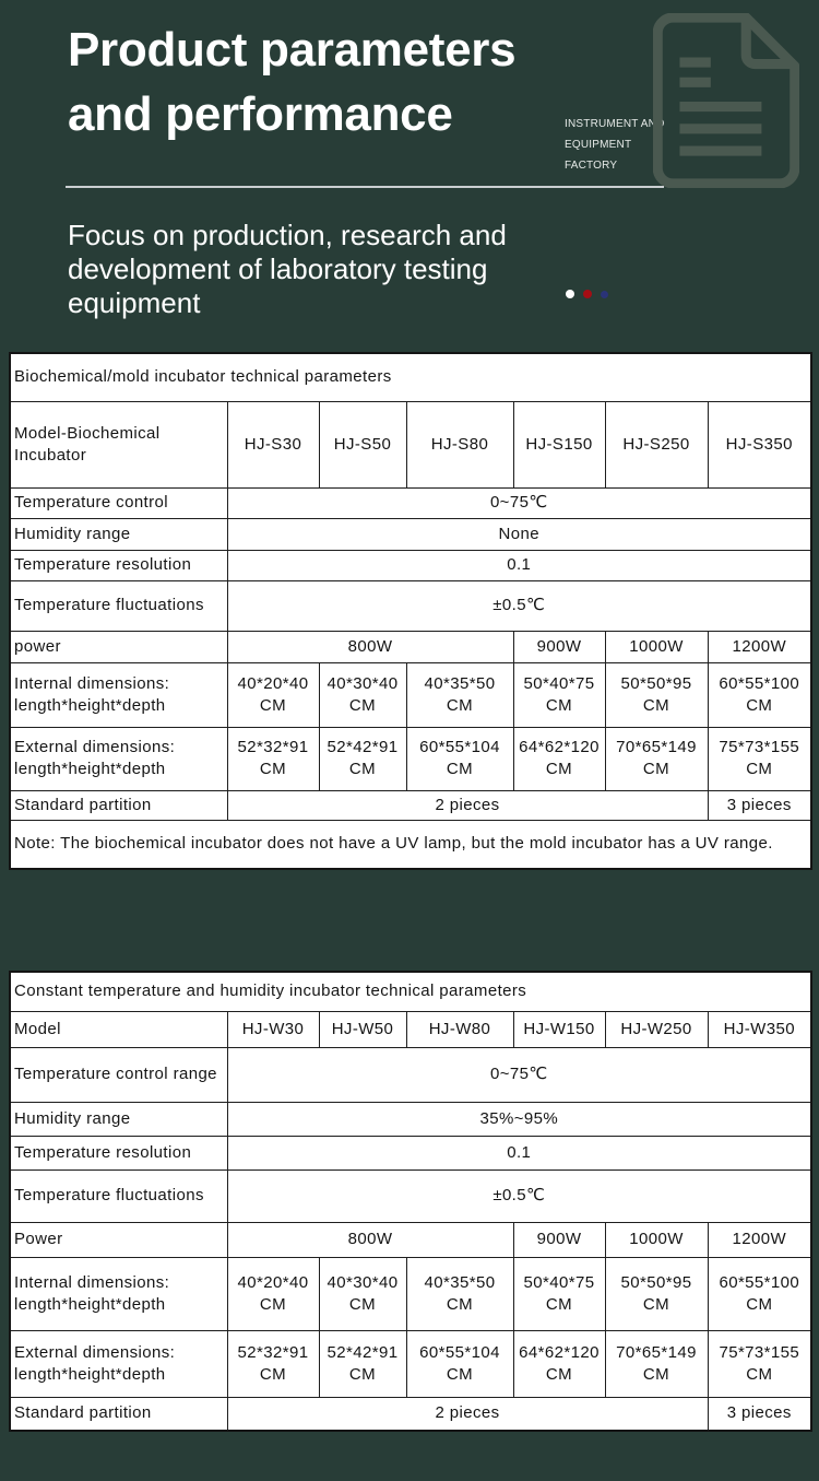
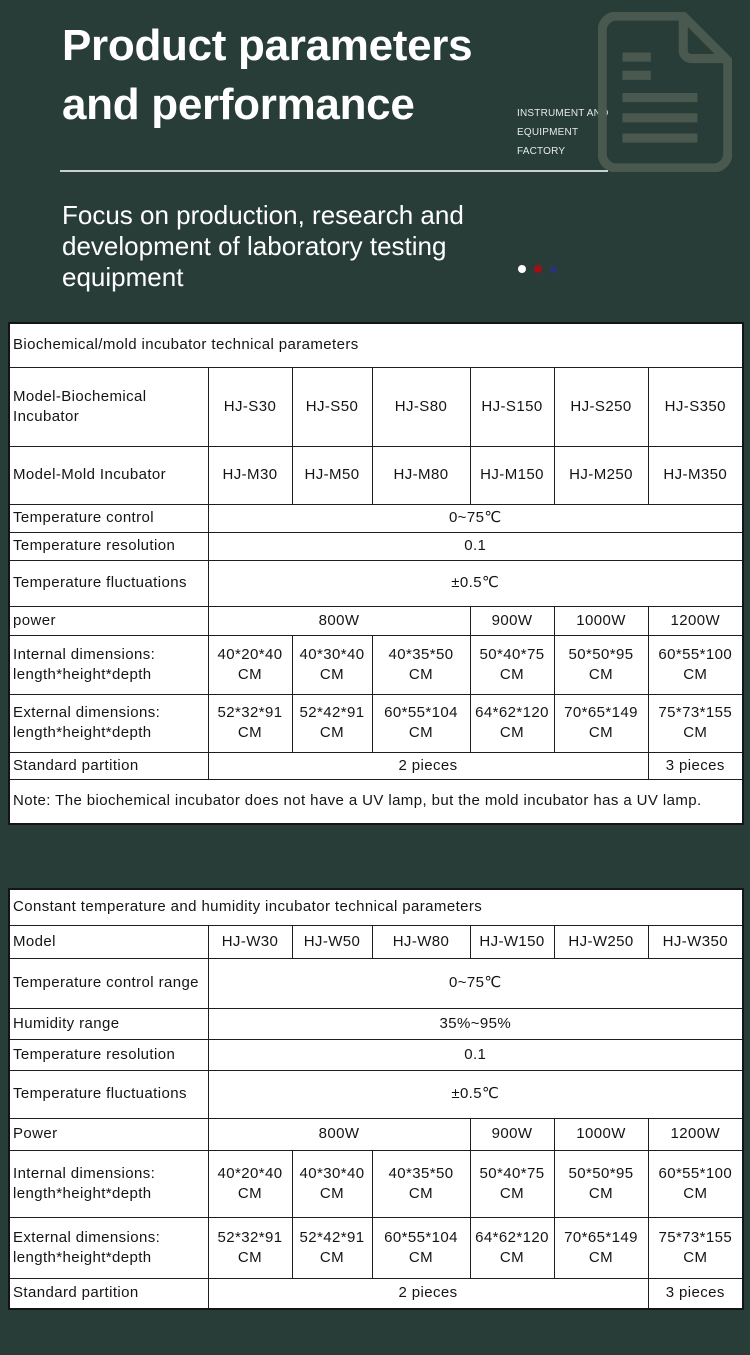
  Product parameters
  and performance
  INSTRUMENT AN
  EQUIPMENT
  FACTORY
  Focus on production, research and
  development of laboratory testing
  equipment
  Biochemical/mold incubator technical parameters
  Model-Biochemical Incubator	HJ-S30	HJ-S50	HJ-S80	HJ-S150	HJ-S250	HJ-S350
+ Model-Mold Incubator	HJ-M30	HJ-M50	HJ-M80	HJ-M150	HJ-M250	HJ-M350
  Temperature control	0~75℃
- Humidity range	None
  Temperature resolution	0.1
  Temperature fluctuations	±0.5℃
  power	800W	900W	1000W	1200W
  Internal dimensions: length*height*depth	40*20*40 CM	40*30*40 CM	40*35*50 CM	50*40*75 CM	50*50*95 CM	60*55*100 CM
  External dimensions: length*height*depth	52*32*91 CM	52*42*91 CM	60*55*104 CM	64*62*120 CM	70*65*149 CM	75*73*155 CM
  Standard partition	2 pieces	3 pieces
- Note: The biochemical incubator does not have a UV lamp, but the mold incubator has a UV range.
+ Note: The biochemical incubator does not have a UV lamp, but the mold incubator has a UV lamp.
  Constant temperature and humidity incubator technical parameters
  Model	HJ-W30	HJ-W50	HJ-W80	HJ-W150	HJ-W250	HJ-W350
  Temperature control range	0~75℃
  Humidity range	35%~95%
  Temperature resolution	0.1
  Temperature fluctuations	±0.5℃
  Power	800W	900W	1000W	1200W
  Internal dimensions: length*height*depth	40*20*40 CM	40*30*40 CM	40*35*50 CM	50*40*75 CM	50*50*95 CM	60*55*100 CM
  External dimensions: length*height*depth	52*32*91 CM	52*42*91 CM	60*55*104 CM	64*62*120 CM	70*65*149 CM	75*73*155 CM
  Standard partition	2 pieces	3 pieces
